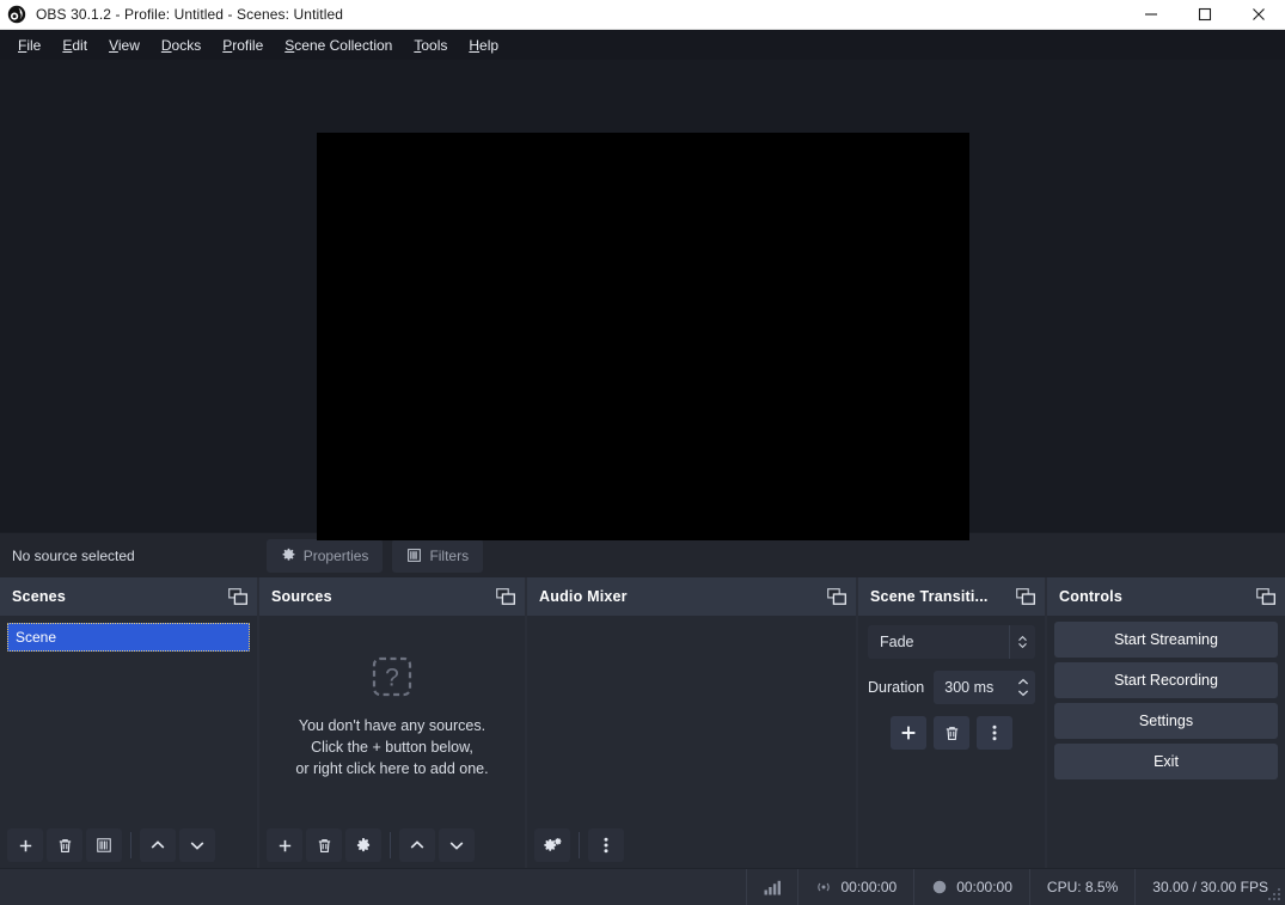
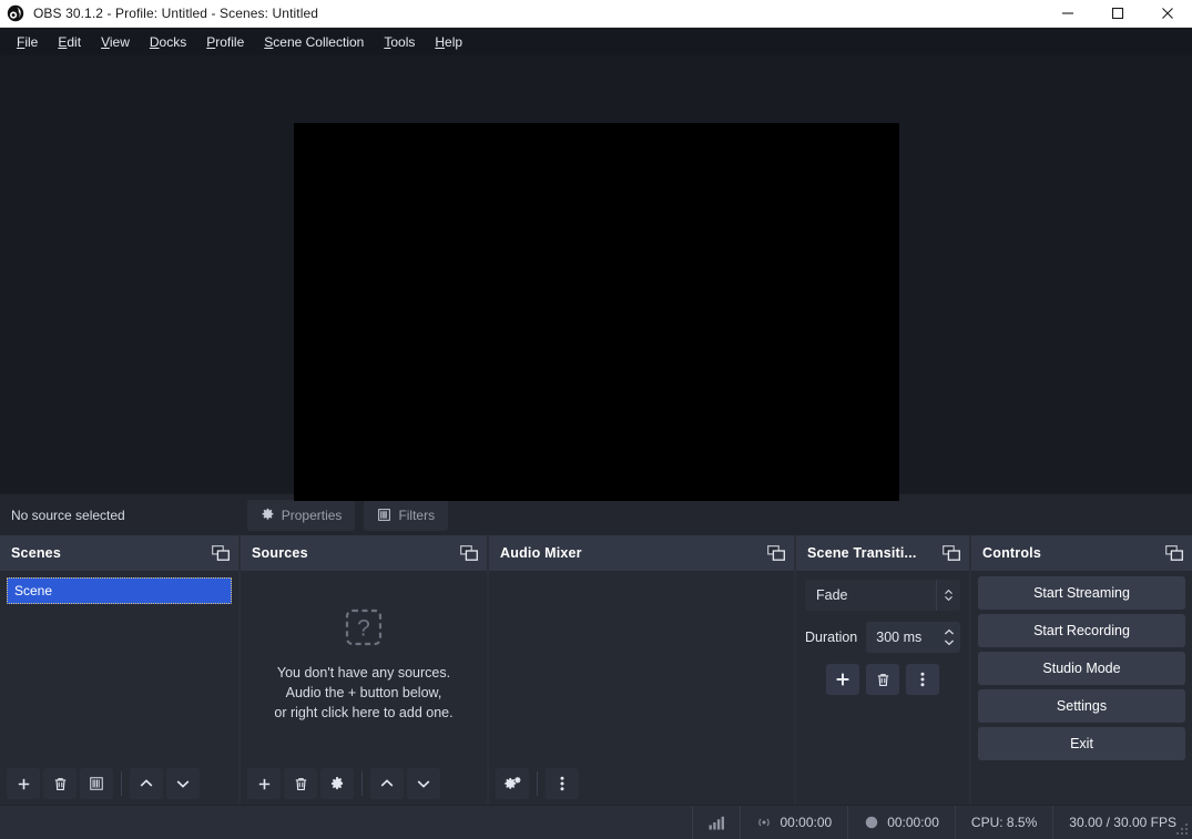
  OBS 30.1.2 - Profile: Untitled - Scenes: Untitled
  File
  Edit
  View
  Docks
  Profile
  Scene Collection
  Tools
  Help
  No source selected
  Properties
  Filters
  Scenes
  Scene
  Sources
  ?
  You don't have any sources.
- Click the + button below,
+ Audio the + button below,
  or right click here to add one.
  Audio Mixer
  Scene Transiti...
  Fade
  Duration
  300 ms
  Controls
  Start Streaming
  Start Recording
+ Studio Mode
  Settings
  Exit
  00:00:00
  00:00:00
  CPU: 8.5%
  30.00 / 30.00 FPS
